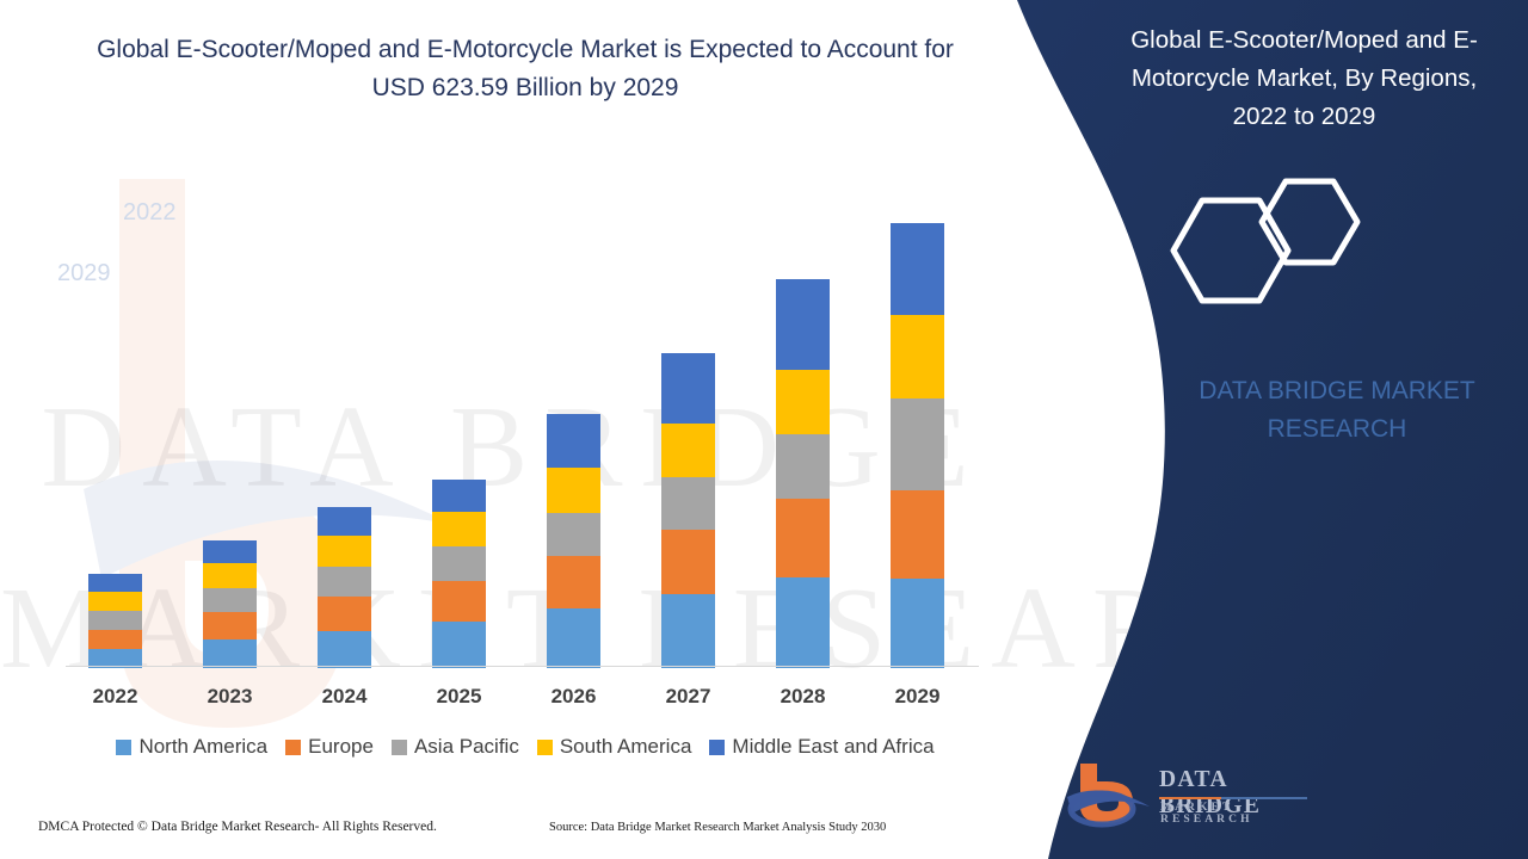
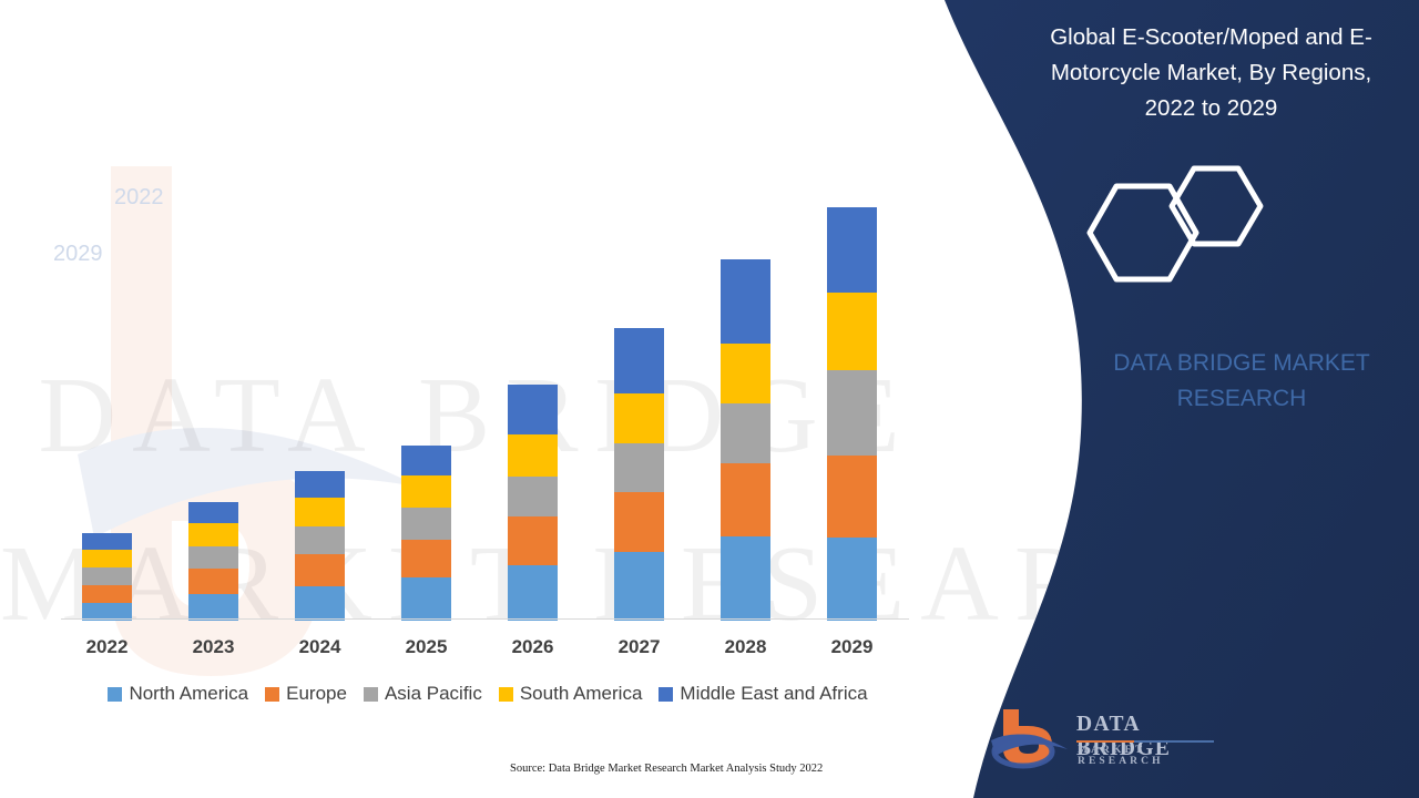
  DATA BDG
- Global E-Scooter/Moped and E-Motorcycle Market is Expected to Account for USD 623.59 Billion by 2029
  2022
  2023
  2024
  2025
  2026
  2027
  2028
  2029
  North America
  Europe
  Asia Pacific
  South America
  Middle East and Africa
- DMCA Protected © Data Bridge Market Research- All Rights Reserved.
- Source: Data Bridge Market Research Market Analysis Study 2030
+ Source: Data Bridge Market Research Market Analysis Study 2022
  Global E-Scooter/Moped and E-Motorcycle Market, By Regions, 2022 to 2029
  2022
  2029
  DATA BRIDGE MARKET
  RESEARCH
  DATA BRIDGE
  MARKET RESEARCH
